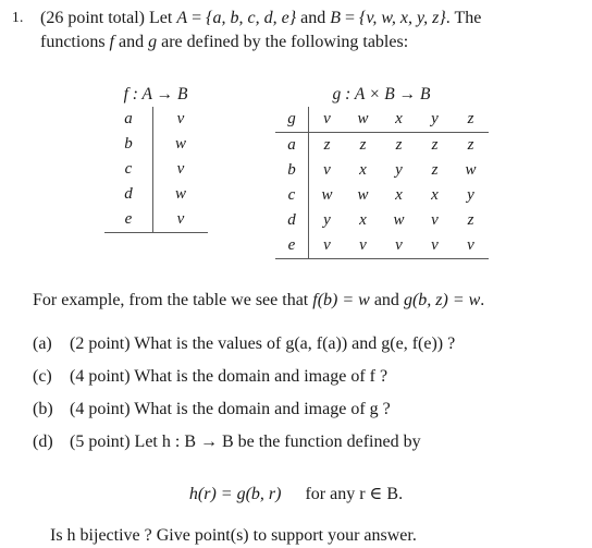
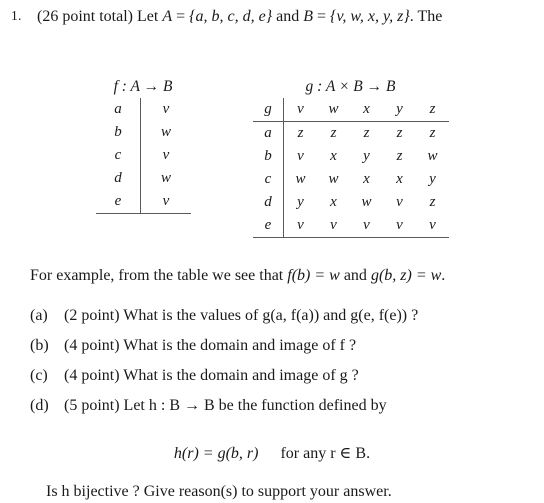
  1.
  (26 point total) Let A = {a, b, c, d, e} and B = {v, w, x, y, z}. The
- functions f and g are defined by the following tables:
  f : A → B
  a	v
  b	w
  c	v
  d	w
  e	v
  g : A × B → B
  g	v	w	x	y	z
  a	z	z	z	z	z
  b	v	x	y	z	w
  c	w	w	x	x	y
  d	y	x	w	v	z
  e	v	v	v	v	v
  For example, from the table we see that f(b) = w and g(b, z) = w.
  (a)
  (2 point) What is the values of g(a, f(a)) and g(e, f(e)) ?
- (c)
+ (b)
  (4 point) What is the domain and image of f ?
- (b)
+ (c)
  (4 point) What is the domain and image of g ?
  (d)
  (5 point) Let h : B → B be the function defined by
  h(r) = g(b, r) for any r ∈ B.
- Is h bijective ? Give point(s) to support your answer.
+ Is h bijective ? Give reason(s) to support your answer.
